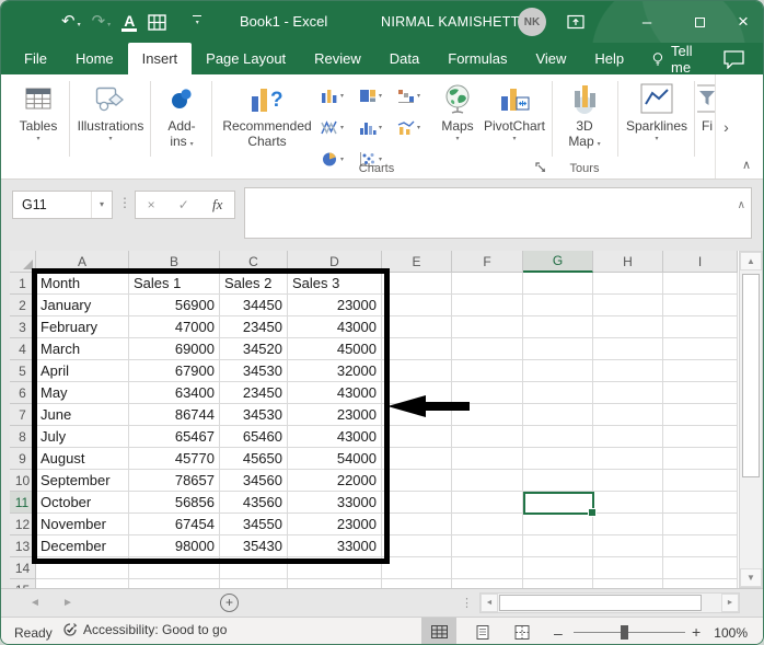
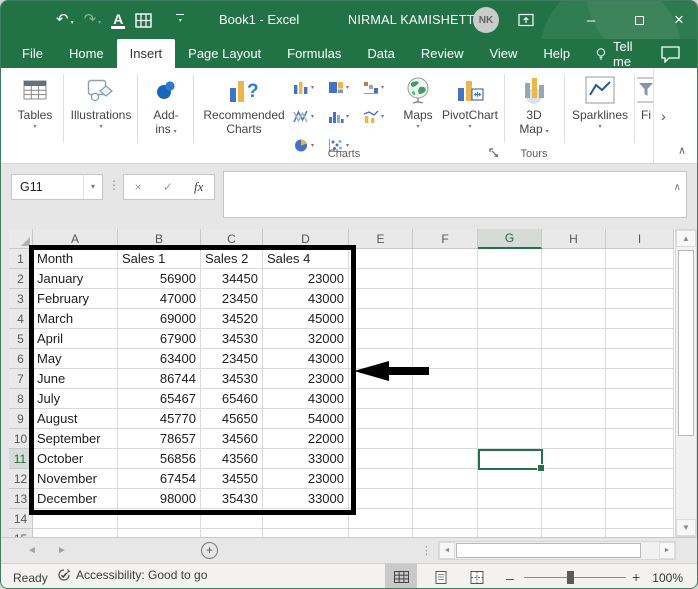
  ↶
  ↷
  A
  Book1 - Excel
  NIRMAL KAMISHETT
  NK
  –
  ×
  File
  Home
  Insert
  Page Layout
- Review
+ Formulas
  Data
- Formulas
+ Review
  View
  Help
  Tell me
  Tables
  Illustrations
  Add-
  ins
  ?
  Recommended
  Charts
  Maps
  PivotChart
  Charts
  3D
  Map
  Tours
  Sparklines
  Fi
  ›
  ∧
  G11
  ▾
  ⋮
  ×
  ✓
  fx
  ∧
  A
  B
  C
  D
  E
  F
  G
  H
  I
  1
  Month
  Sales 1
  Sales 2
- Sales 3
+ Sales 4
  2
  January
  56900
  34450
  23000
  3
  February
  47000
  23450
  43000
  4
  March
  69000
  34520
  45000
  5
  April
  67900
  34530
  32000
  6
  May
  63400
  23450
  43000
  7
  June
  86744
  34530
  23000
  8
  July
  65467
  65460
  43000
  9
  August
  45770
  45650
  54000
  10
  September
  78657
  34560
  22000
  11
  October
  56856
  43560
  33000
  12
  November
  67454
  34550
  23000
  13
  December
  98000
  35430
  33000
  14
  ▲
  ▼
  ◄
  ►
  +
  ⋮
  Ready
  Accessibility: Good to go
  –
  +
  100%
